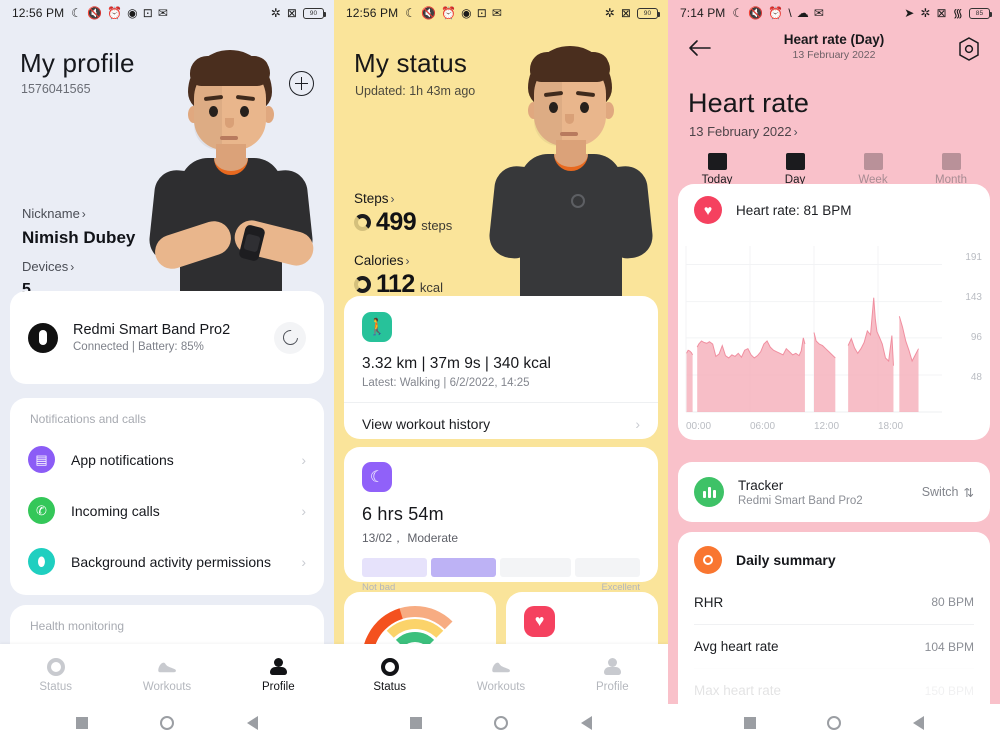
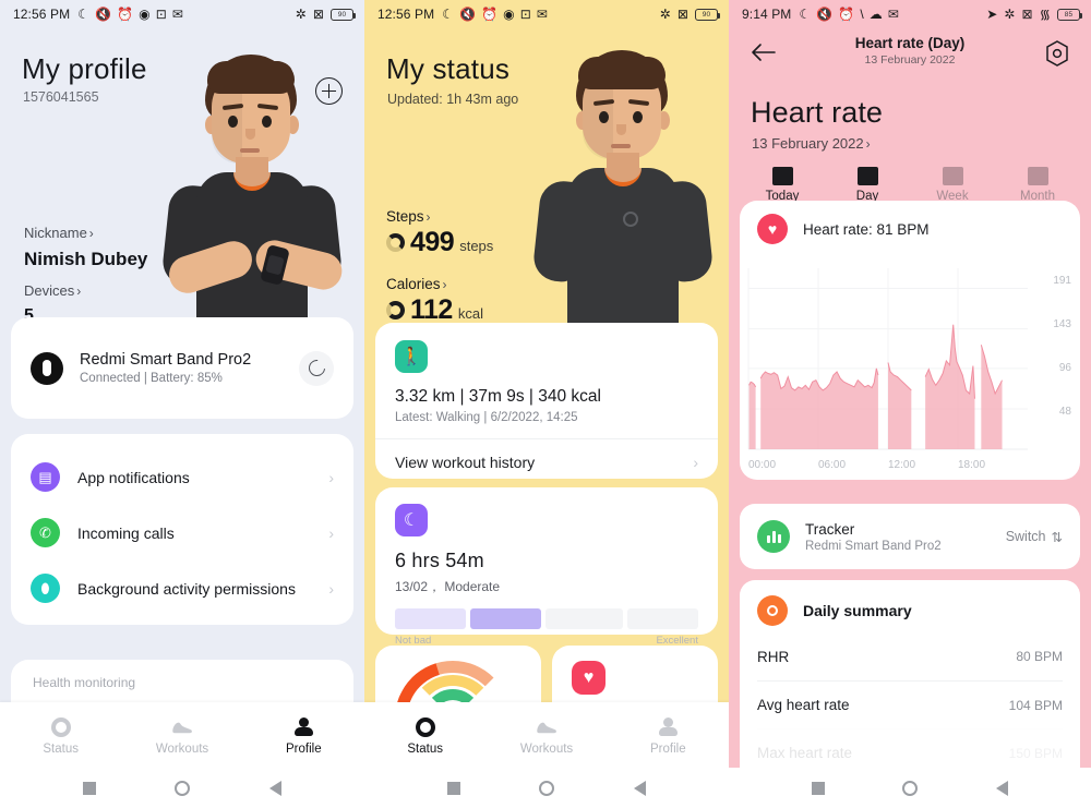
  12:56 PM
  ☾
  🔇
  ⏰
  ◉
  ⊡
  ✉
  ✲
  ⊠
  My profile
  1576041565
  Nickname ›
  Nimish Dubey
  Devices ›
  5
  Redmi Smart Band Pro2
  Connected | Battery: 85%
- Notifications and calls
  ▤
  App notifications
  ›
  ✆
  Incoming calls
  ›
  ⬮
  Background activity permissions
  ›
  Health monitoring
  Status
  Workouts
  Profile
  12:56 PM
  ☾
  🔇
  ⏰
  ◉
  ⊡
  ✉
  ✲
  ⊠
  My status
  Updated: 1h 43m ago
  Steps ›
  499
  steps
  Calories ›
  112
  kcal
  🚶
  3.32 km | 37m 9s | 340 kcal
  Latest: Walking | 6/2/2022, 14:25
  View workout history
  ›
  ☾
  6 hrs 54m
  13/02， Moderate
  Not bad
  Excellent
  ♥
  Status
  Workouts
  Profile
- 7:14 PM
+ 9:14 PM
  ☾
  🔇
  ⏰
  \
  ☁
  ✉
  ➤
  ✲
  ⊠
  ᯾
  Heart rate (Day)
  13 February 2022
  Heart rate
  13 February 2022 ›
  Today
  Day
  Week
  Month
  ♥
  Heart rate: 81 BPM
  191
  143
  96
  48
  00:00
  06:00
  12:00
  18:00
  Tracker
  Redmi Smart Band Pro2
  Switch
  ⇅
  Daily summary
  RHR
  80 BPM
  Avg heart rate
  104 BPM
  Max heart rate
